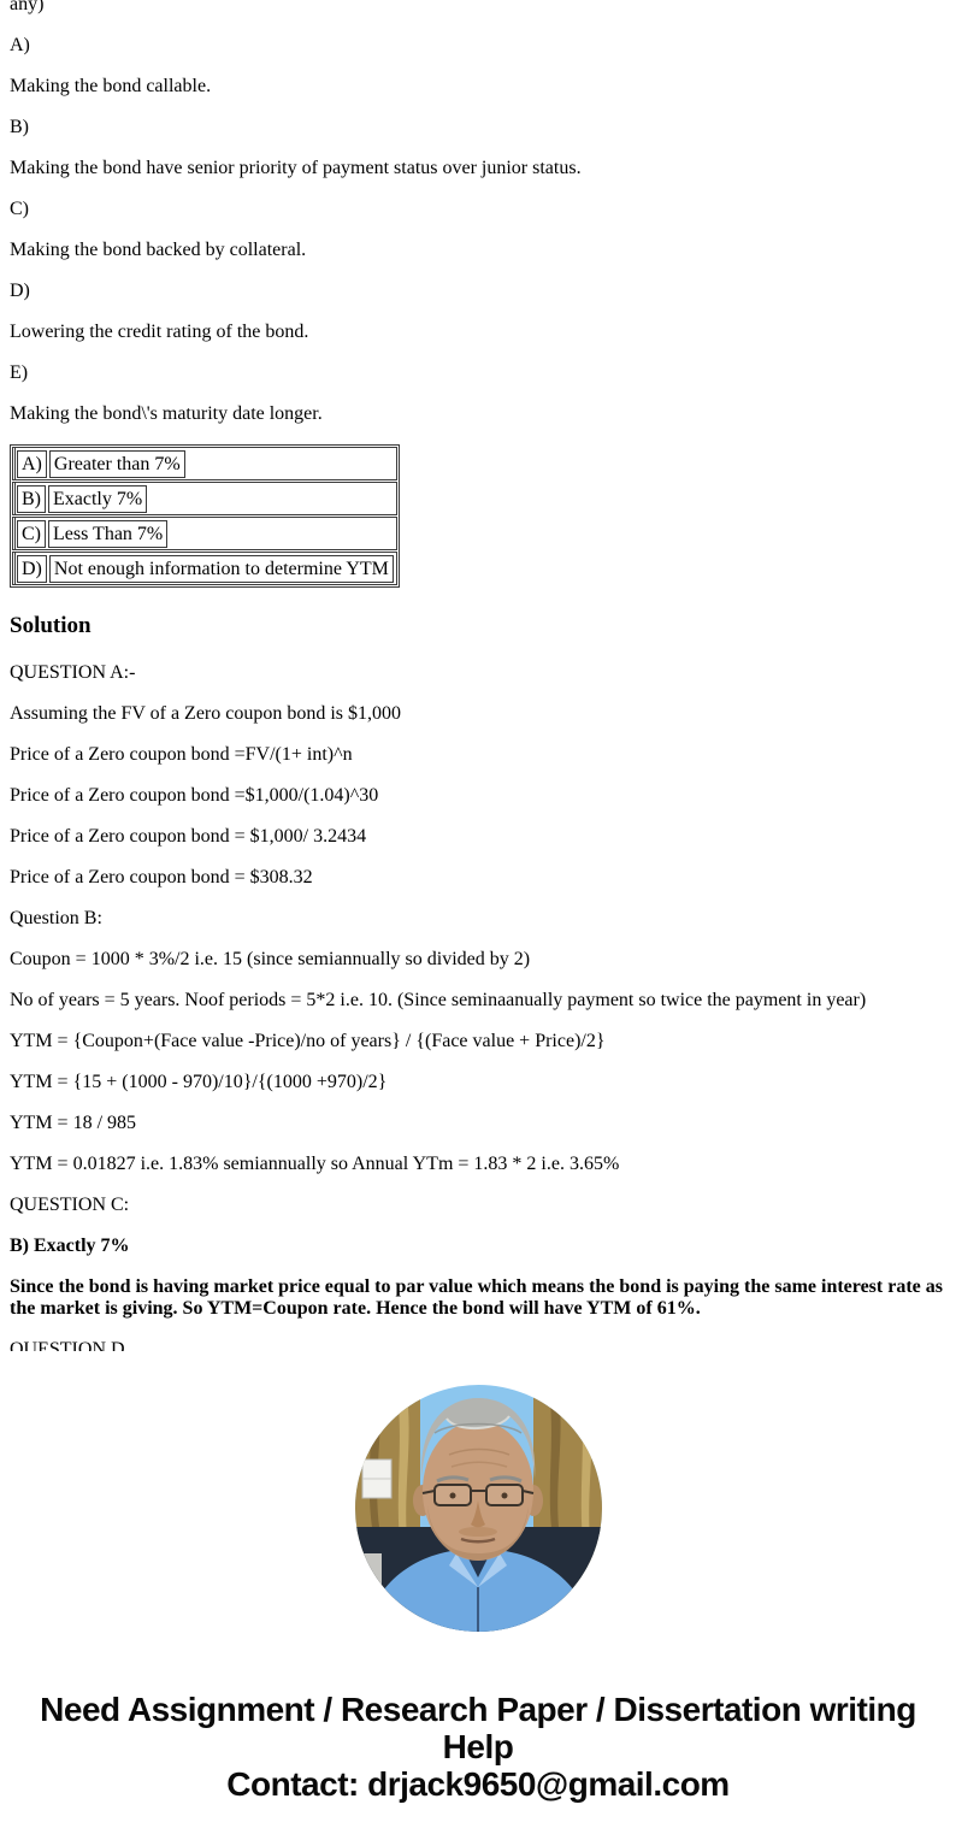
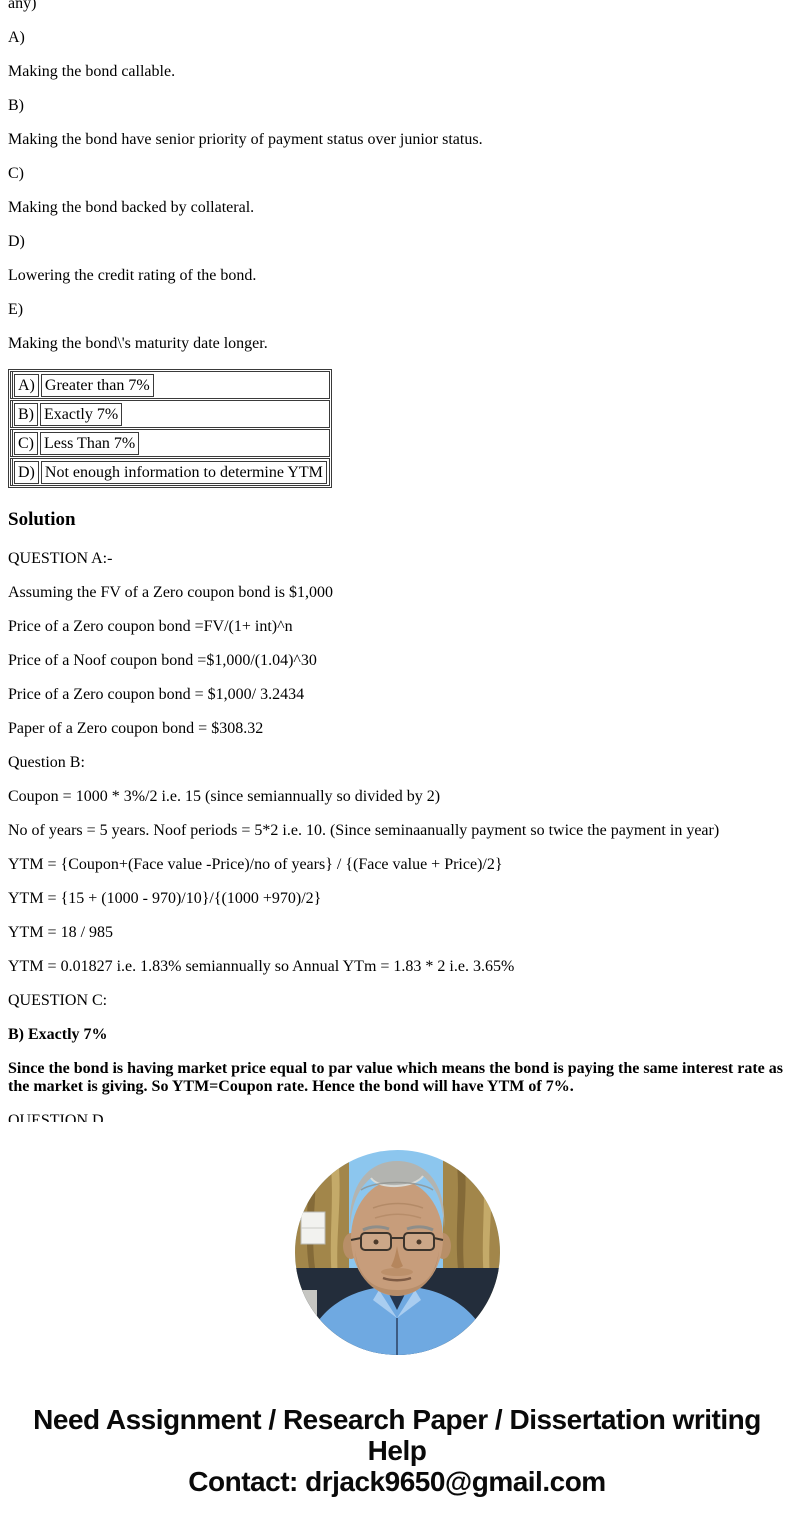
  any)
  A)
  Making the bond callable.
  B)
  Making the bond have senior priority of payment status over junior status.
  C)
  Making the bond backed by collateral.
  D)
  Lowering the credit rating of the bond.
  E)
  Making the bond\'s maturity date longer.
  A)
  Greater than 7%
  B)
  Exactly 7%
  C)
  Less Than 7%
  D)
  Not enough information to determine YTM
  Solution
  QUESTION A:-
  Assuming the FV of a Zero coupon bond is $1,000
  Price of a Zero coupon bond =FV/(1+ int)^n
- Price of a Zero coupon bond =$1,000/(1.04)^30
+ Price of a Noof coupon bond =$1,000/(1.04)^30
  Price of a Zero coupon bond = $1,000/ 3.2434
- Price of a Zero coupon bond = $308.32
+ Paper of a Zero coupon bond = $308.32
  Question B:
  Coupon = 1000 * 3%/2 i.e. 15 (since semiannually so divided by 2)
  No of years = 5 years. Noof periods = 5*2 i.e. 10. (Since seminaanually payment so twice the payment in year)
  YTM = {Coupon+(Face value -Price)/no of years} / {(Face value + Price)/2}
  YTM = {15 + (1000 - 970)/10}/{(1000 +970)/2}
  YTM = 18 / 985
  YTM = 0.01827 i.e. 1.83% semiannually so Annual YTm = 1.83 * 2 i.e. 3.65%
  QUESTION C:
  B) Exactly 7%
- Since the bond is having market price equal to par value which means the bond is paying the same interest rate as the market is giving. So YTM=Coupon rate. Hence the bond will have YTM of 61%.
+ Since the bond is having market price equal to par value which means the bond is paying the same interest rate as the market is giving. So YTM=Coupon rate. Hence the bond will have YTM of 7%.
  QUESTION D
  Need Assignment / Research Paper / Dissertation writing Help
  Contact: drjack9650@gmail.com
